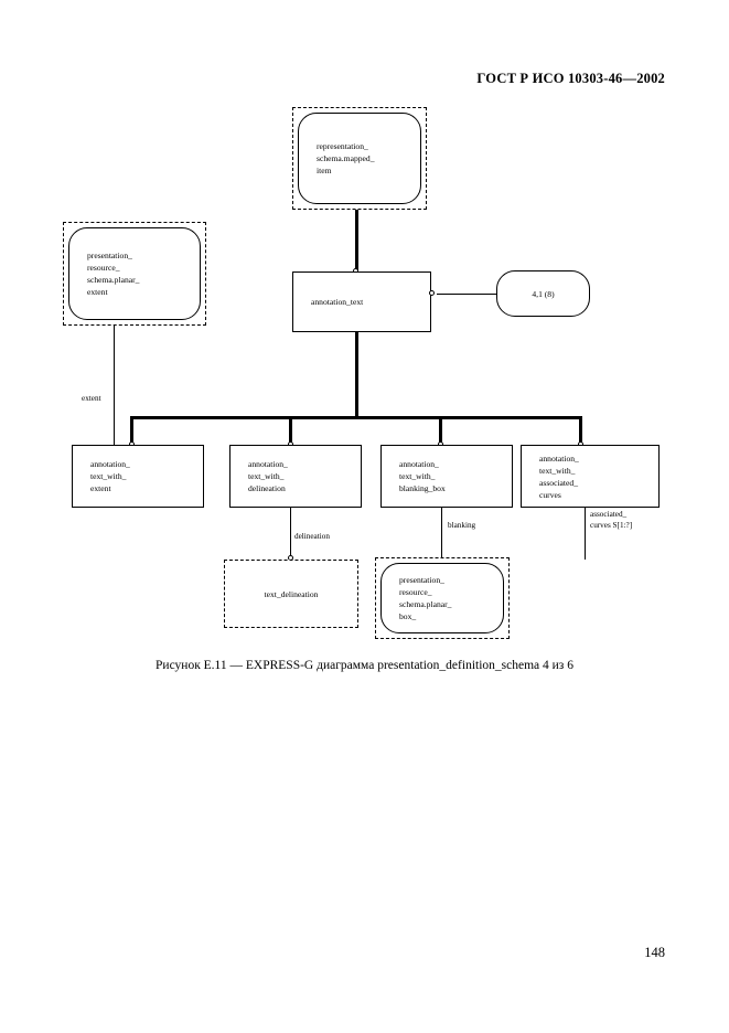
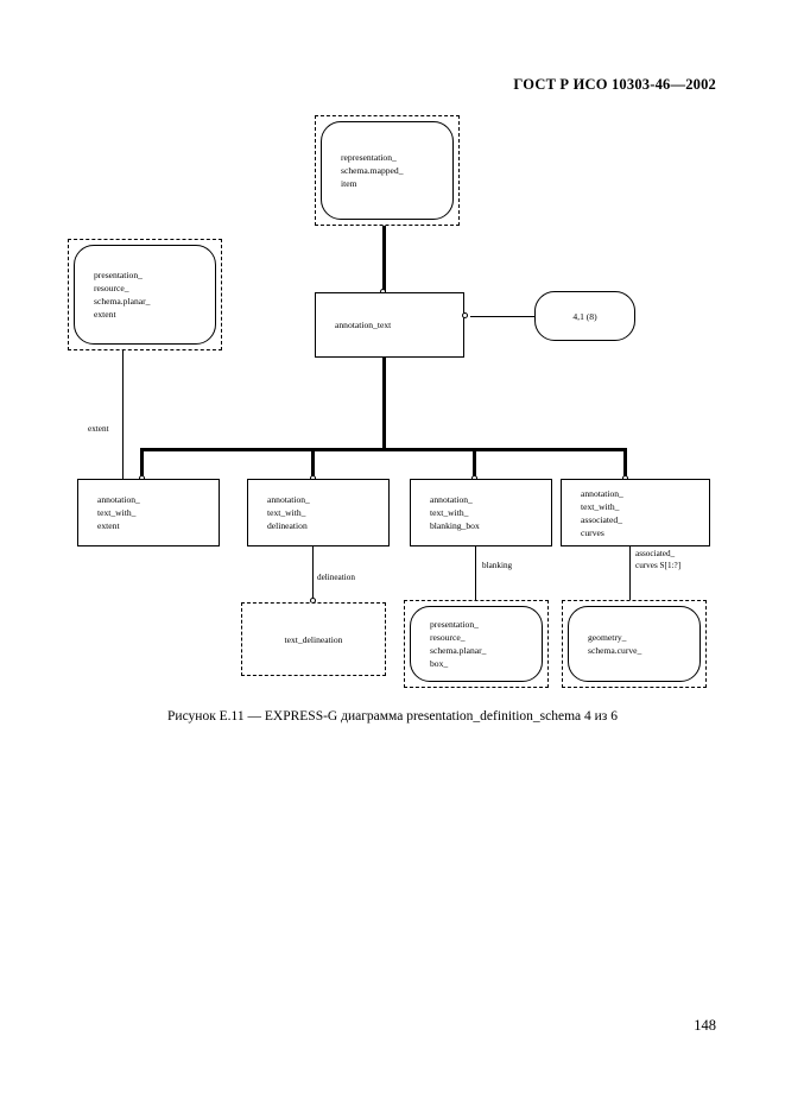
  ГОСТ Р ИСО 10303-46—2002
  representation_
  schema.mapped_
  item
  presentation_
  resource_
  schema.planar_
  extent
  extent
  annotation_text
  4,1 (8)
  annotation_
  text_with_
  extent
  annotation_
  text_with_
  delineation
  annotation_
  text_with_
  blanking_box
  annotation_
  text_with_
  associated_
  curves
  delineation
  text_delineation
  blanking
  presentation_
  resource_
  schema.planar_
  box_
  associated_
  curves S[1:?]
+ geometry_
+ schema.curve_
  Рисунок Е.11 — EXPRESS-G диаграмма presentation_definition_schema 4 из 6
  148
